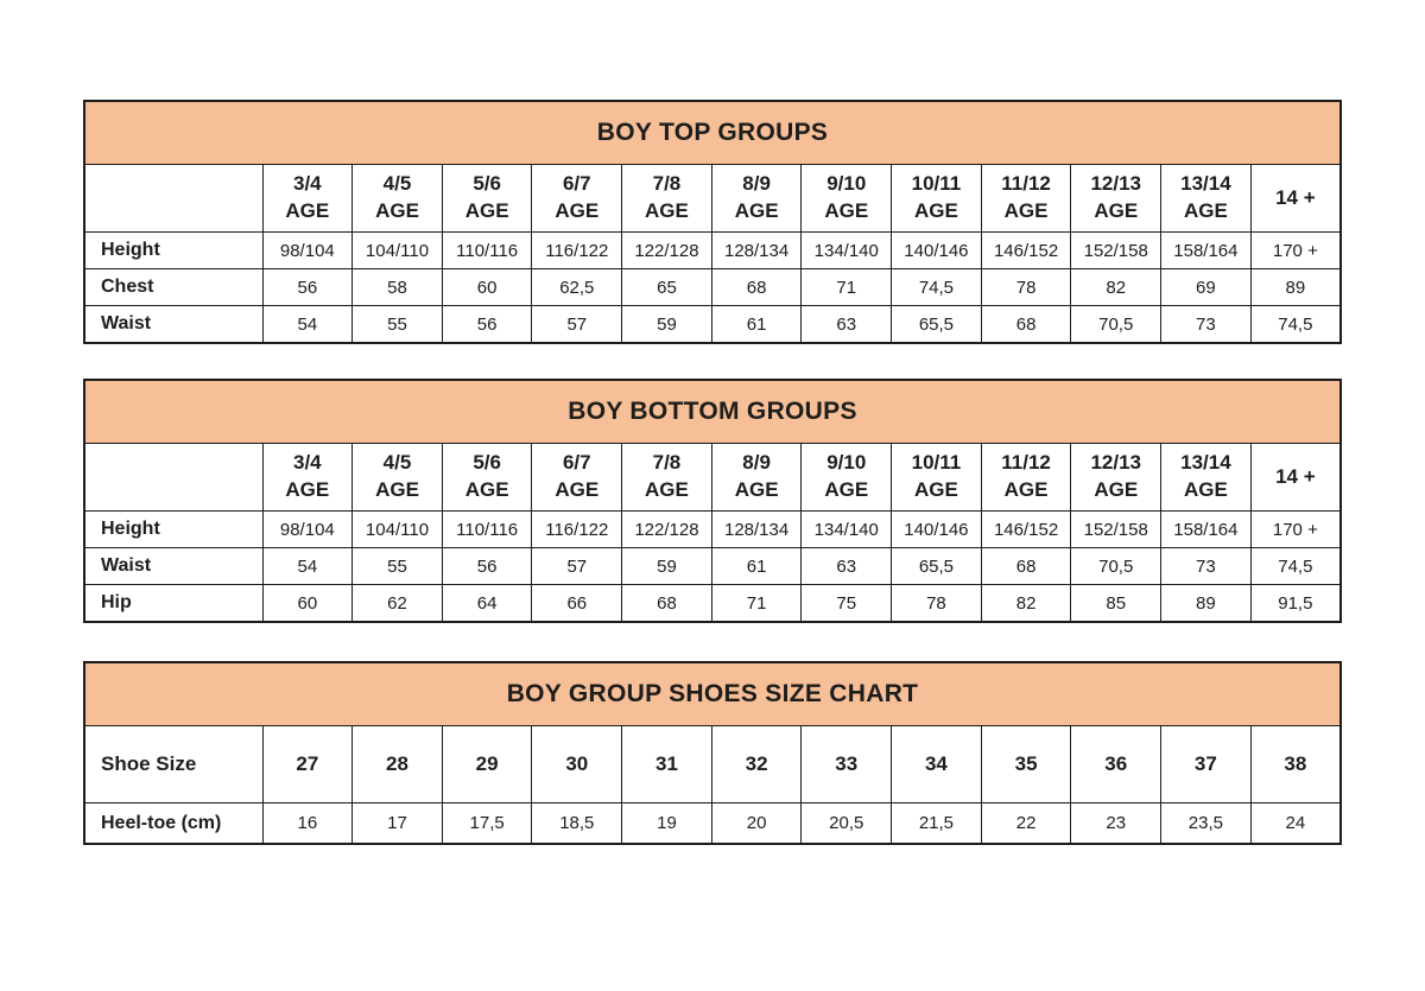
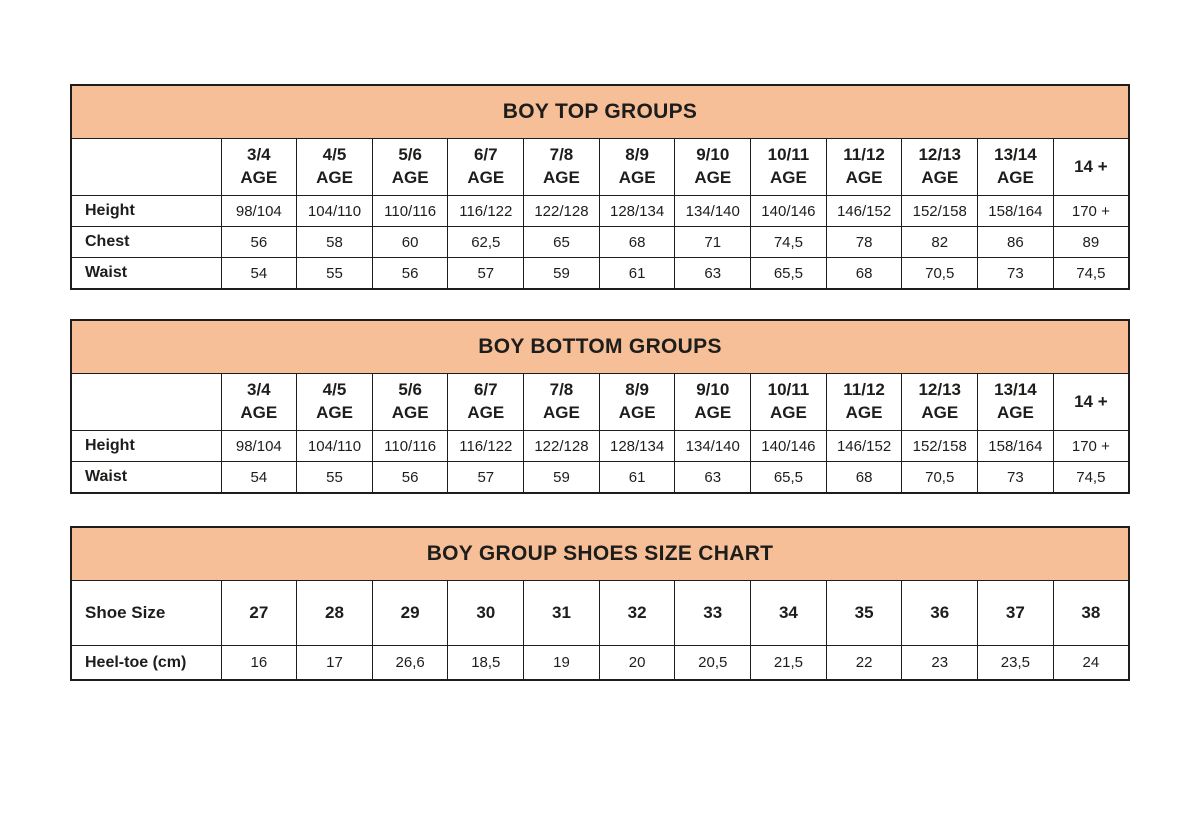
  BOY TOP GROUPS
  	3/4 AGE	4/5 AGE	5/6 AGE	6/7 AGE	7/8 AGE	8/9 AGE	9/10 AGE	10/11 AGE	11/12 AGE	12/13 AGE	13/14 AGE	14 +
  Height	98/104	104/110	110/116	116/122	122/128	128/134	134/140	140/146	146/152	152/158	158/164	170 +
- Chest	56	58	60	62,5	65	68	71	74,5	78	82	69	89
+ Chest	56	58	60	62,5	65	68	71	74,5	78	82	86	89
  Waist	54	55	56	57	59	61	63	65,5	68	70,5	73	74,5
  BOY BOTTOM GROUPS
  	3/4 AGE	4/5 AGE	5/6 AGE	6/7 AGE	7/8 AGE	8/9 AGE	9/10 AGE	10/11 AGE	11/12 AGE	12/13 AGE	13/14 AGE	14 +
  Height	98/104	104/110	110/116	116/122	122/128	128/134	134/140	140/146	146/152	152/158	158/164	170 +
  Waist	54	55	56	57	59	61	63	65,5	68	70,5	73	74,5
- Hip	60	62	64	66	68	71	75	78	82	85	89	91,5
  BOY GROUP SHOES SIZE CHART
  Shoe Size	27	28	29	30	31	32	33	34	35	36	37	38
- Heel-toe (cm)	16	17	17,5	18,5	19	20	20,5	21,5	22	23	23,5	24
+ Heel-toe (cm)	16	17	26,6	18,5	19	20	20,5	21,5	22	23	23,5	24
